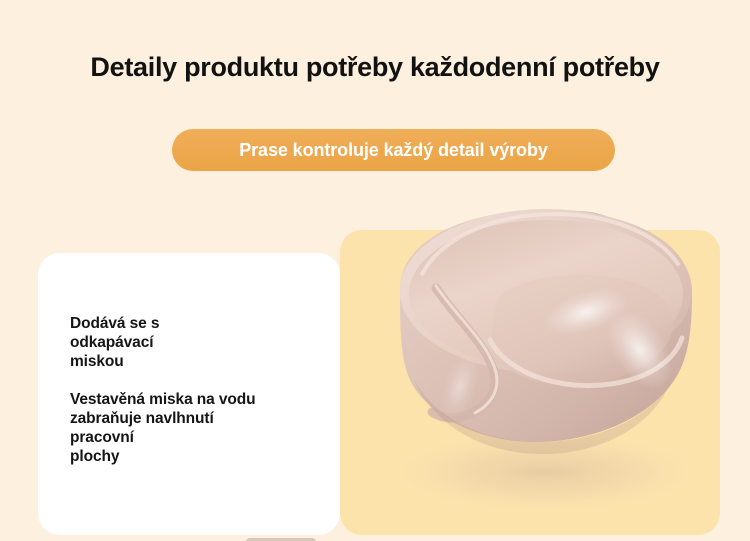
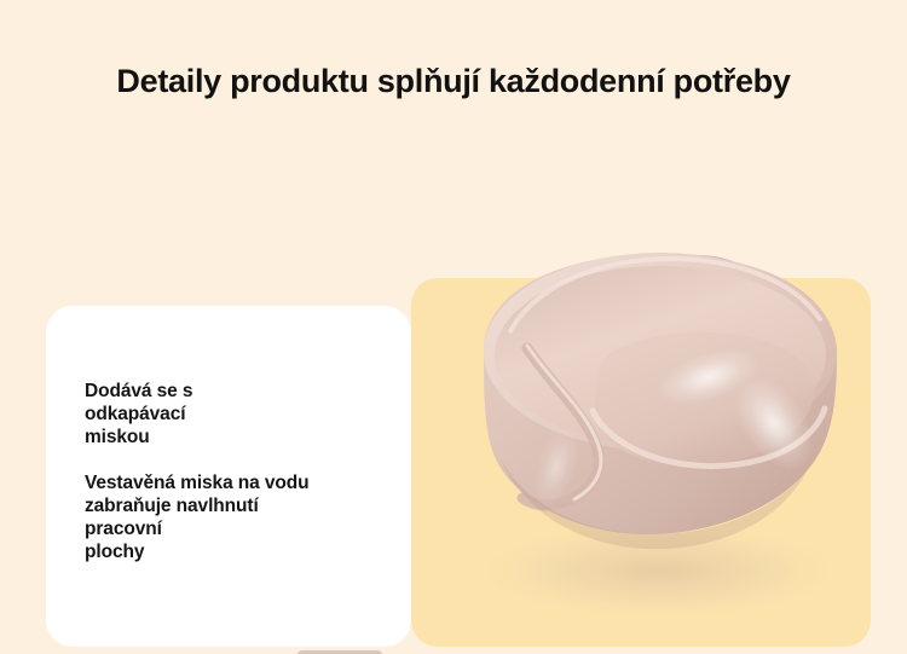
- Detaily produktu potřeby každodenní potřeby
+ Detaily produktu splňují každodenní potřeby
- Prase kontroluje každý detail výroby
  Dodává se s
  odkapávací
  miskou
  Vestavěná miska na vodu
  zabraňuje navlhnutí
  pracovní
  plochy
